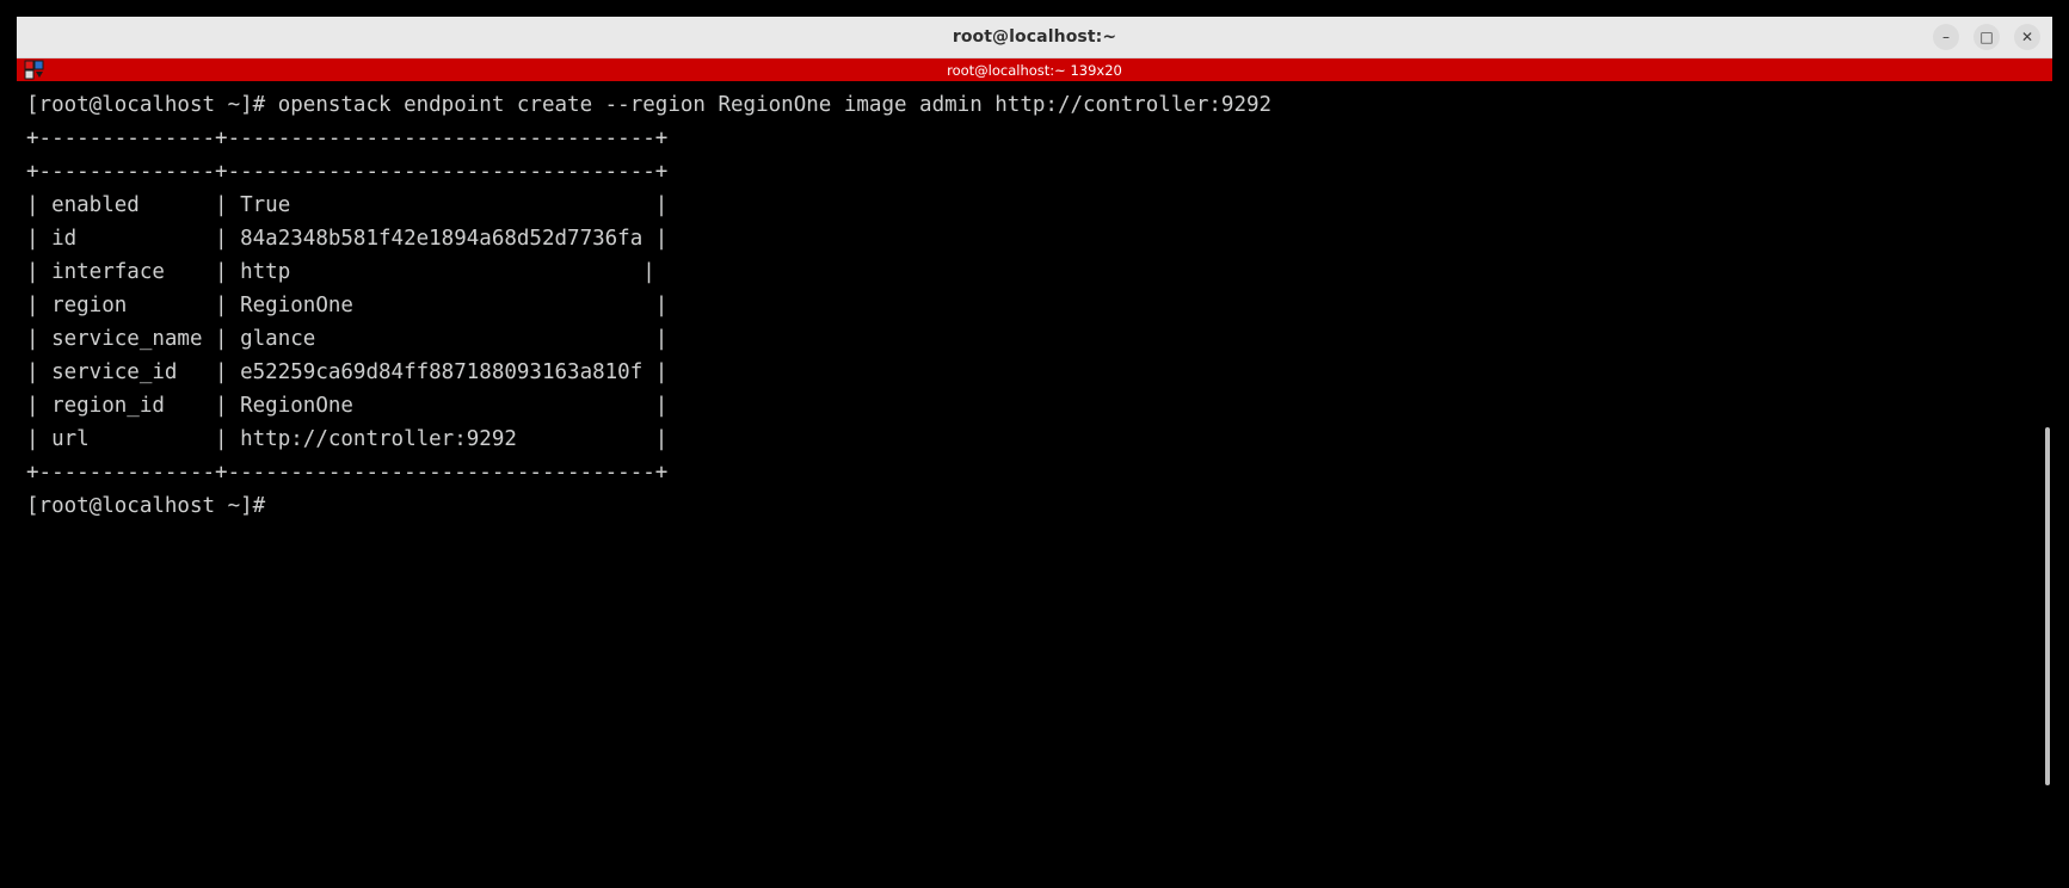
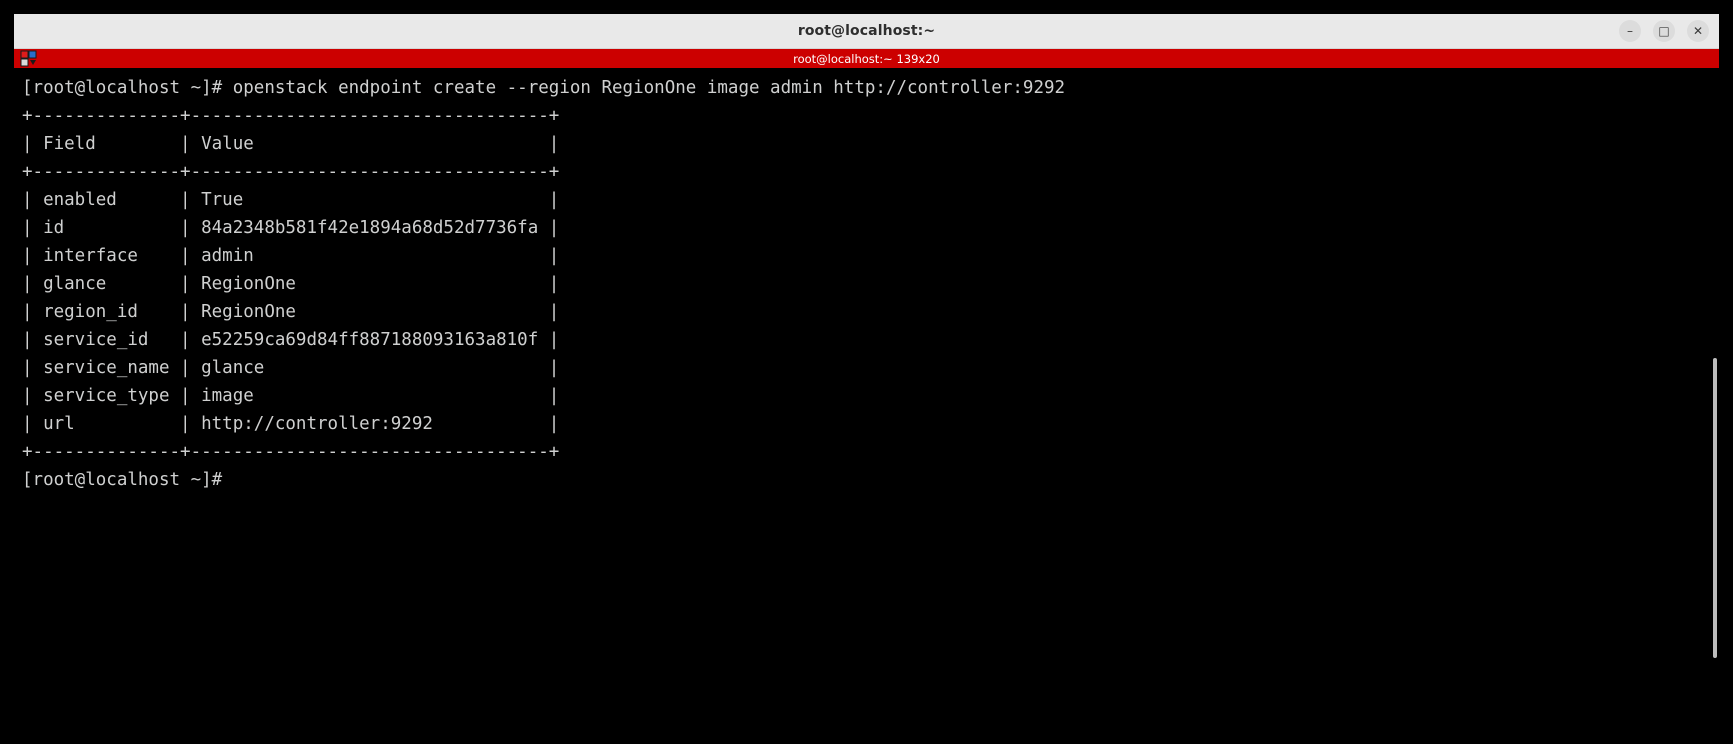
  root@localhost:~
  –
  □
  ✕
  root@localhost:~ 139x20
  [root@localhost ~]# openstack endpoint create --region RegionOne image admin http://controller:9292
  +--------------+----------------------------------+
+ | Field | Value |
  +--------------+----------------------------------+
  | enabled | True |
  | id | 84a2348b581f42e1894a68d52d7736fa |
- | interface | http |
+ | interface | admin |
- | region | RegionOne |
+ | glance | RegionOne |
- | service_name | glance |
+ | region_id | RegionOne |
  | service_id | e52259ca69d84ff887188093163a810f |
- | region_id | RegionOne |
+ | service_name | glance |
+ | service_type | image |
  | url | http://controller:9292 |
  +--------------+----------------------------------+
  [root@localhost ~]#
